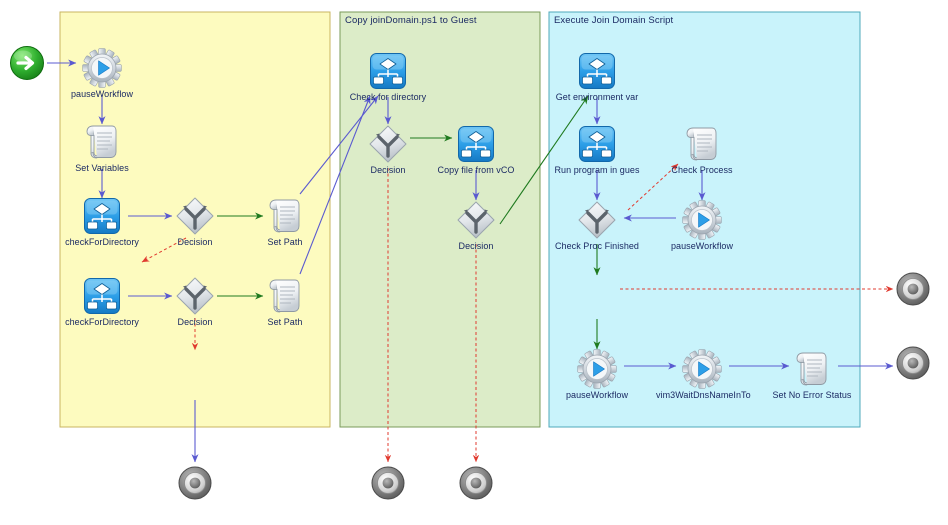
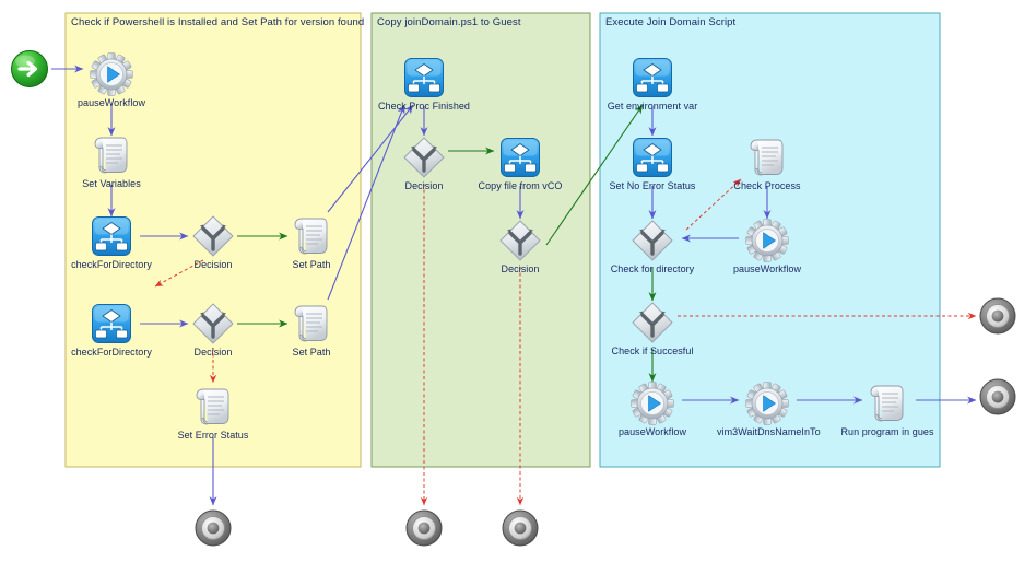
+ Check if Powershell is Installed and Set Path for version found
  Copy joinDomain.ps1 to Guest
  Execute Join Domain Script
  pauseWorkflow
  Set Variables
  checkForDirectory
  Decision
  Set Path
  checkForDirectory
  Decision
  Set Path
+ Set Error Status
- Check for directory
+ Check Proc Finished
  Decision
  Copy file from vCO
  Decision
  Get environment var
- Run program in gues
+ Set No Error Status
  Check Process
- Check Proc Finished
+ Check for directory
  pauseWorkflow
+ Check if Succesful
  pauseWorkflow
  vim3WaitDnsNameInTo
- Set No Error Status
+ Run program in gues
